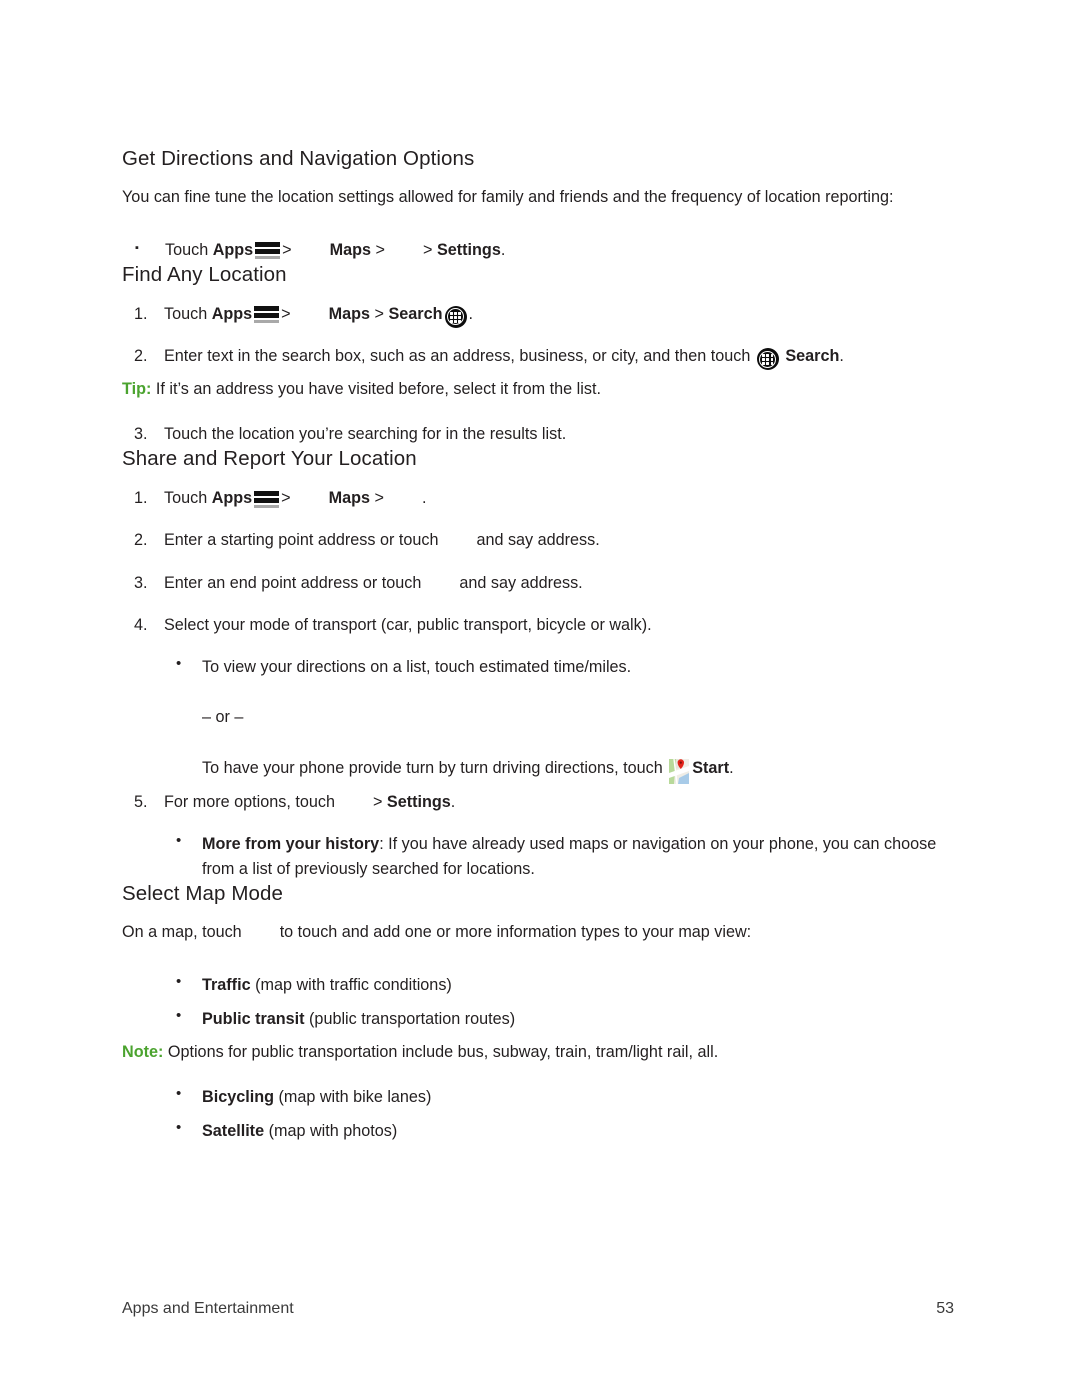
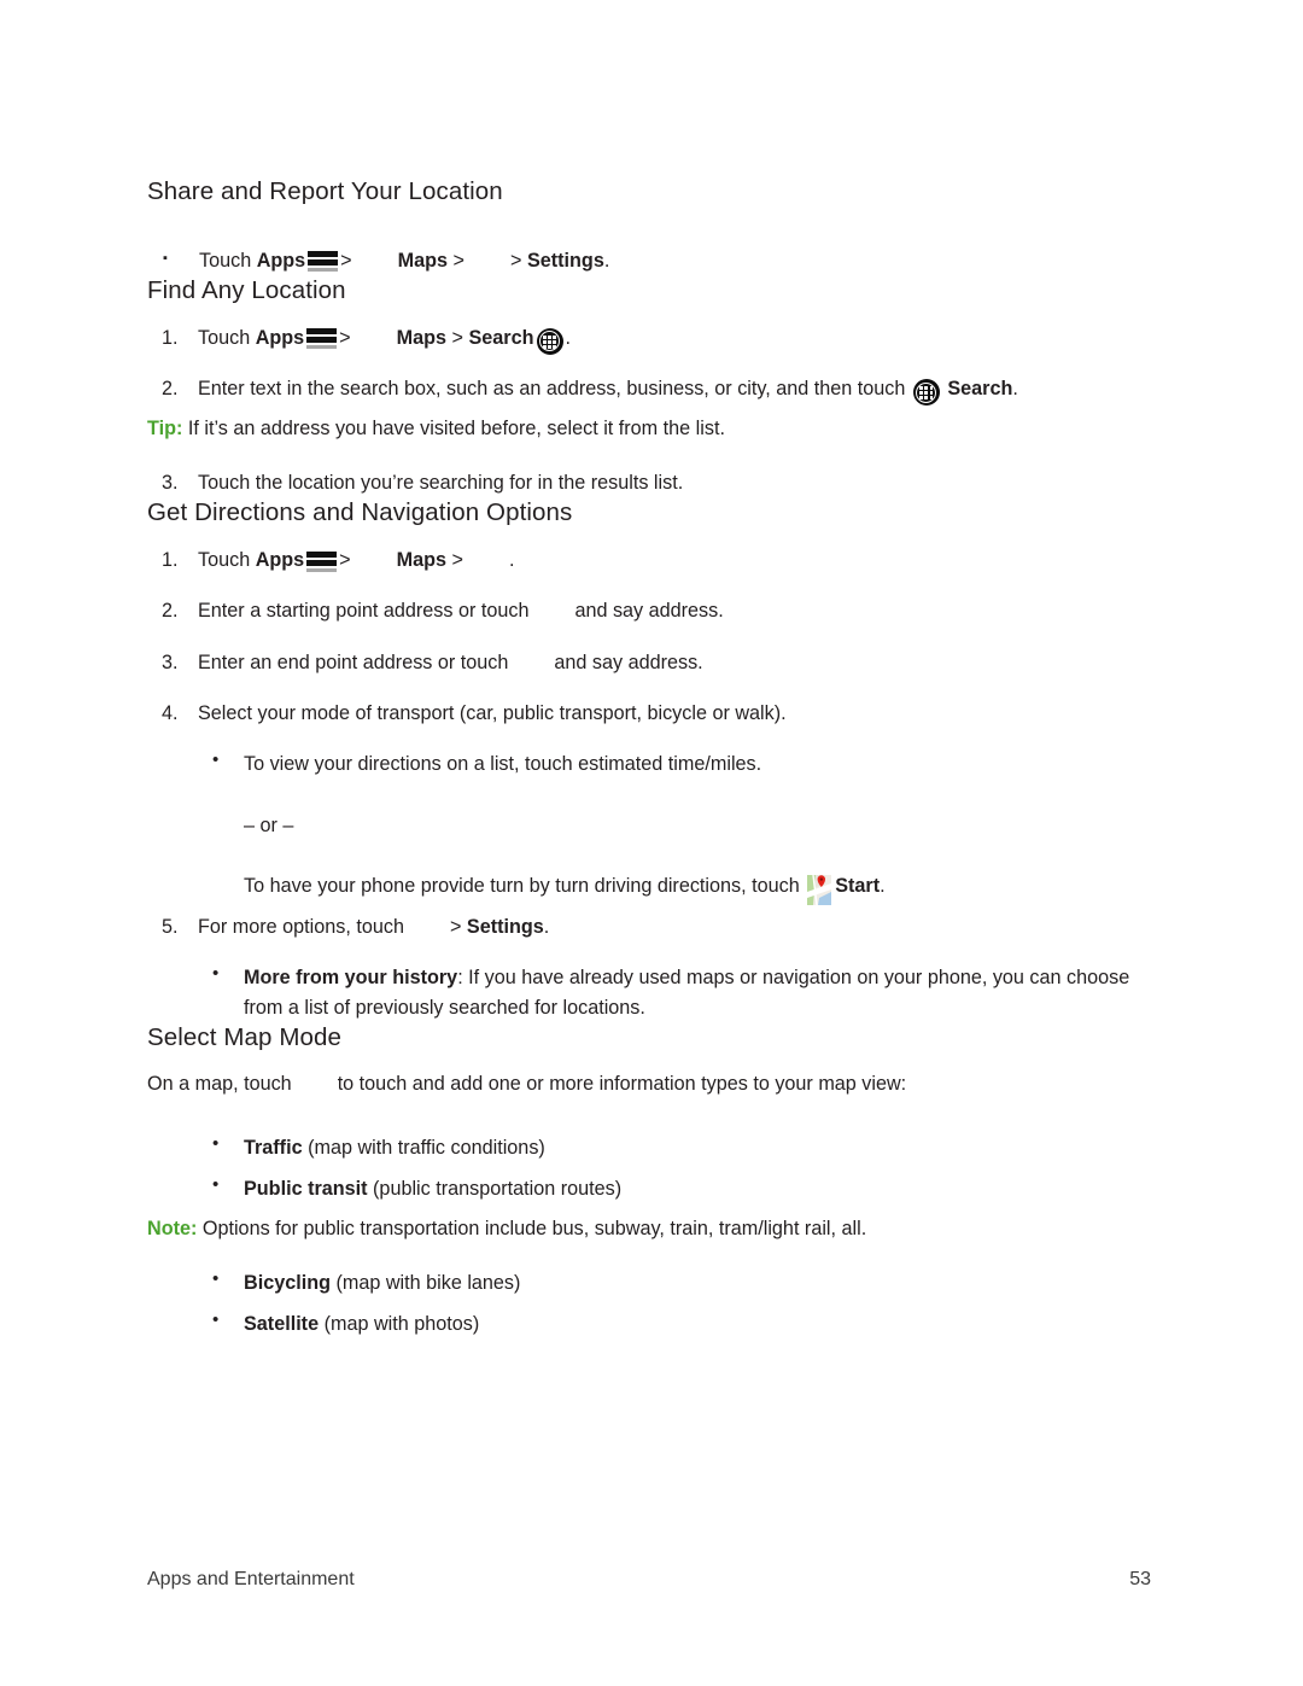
- Get Directions and Navigation Options
+ Share and Report Your Location
- You can fine tune the location settings allowed for family and friends and the frequency of location reporting:
  ▪
  Touch Apps > Maps > > Settings.
  Find Any Location
  1.
  Touch Apps > Maps > Search .
  2.
  Enter text in the search box, such as an address, business, or city, and then touch Search.
  Tip: If it’s an address you have visited before, select it from the list.
  3.
  Touch the location you’re searching for in the results list.
- Share and Report Your Location
+ Get Directions and Navigation Options
  1.
  Touch Apps > Maps > .
  2.
  Enter a starting point address or touch and say address.
  3.
  Enter an end point address or touch and say address.
  4.
  Select your mode of transport (car, public transport, bicycle or walk).
  •
  To view your directions on a list, touch estimated time/miles.
  – or –
  To have your phone provide turn by turn driving directions, touch Start.
  5.
  For more options, touch > Settings.
  •
  More from your history: If you have already used maps or navigation on your phone, you can choose from a list of previously searched for locations.
  Select Map Mode
  On a map, touch to touch and add one or more information types to your map view:
  •
  Traffic (map with traffic conditions)
  •
  Public transit (public transportation routes)
  Note: Options for public transportation include bus, subway, train, tram/light rail, all.
  •
  Bicycling (map with bike lanes)
  •
  Satellite (map with photos)
  Apps and Entertainment
  53
